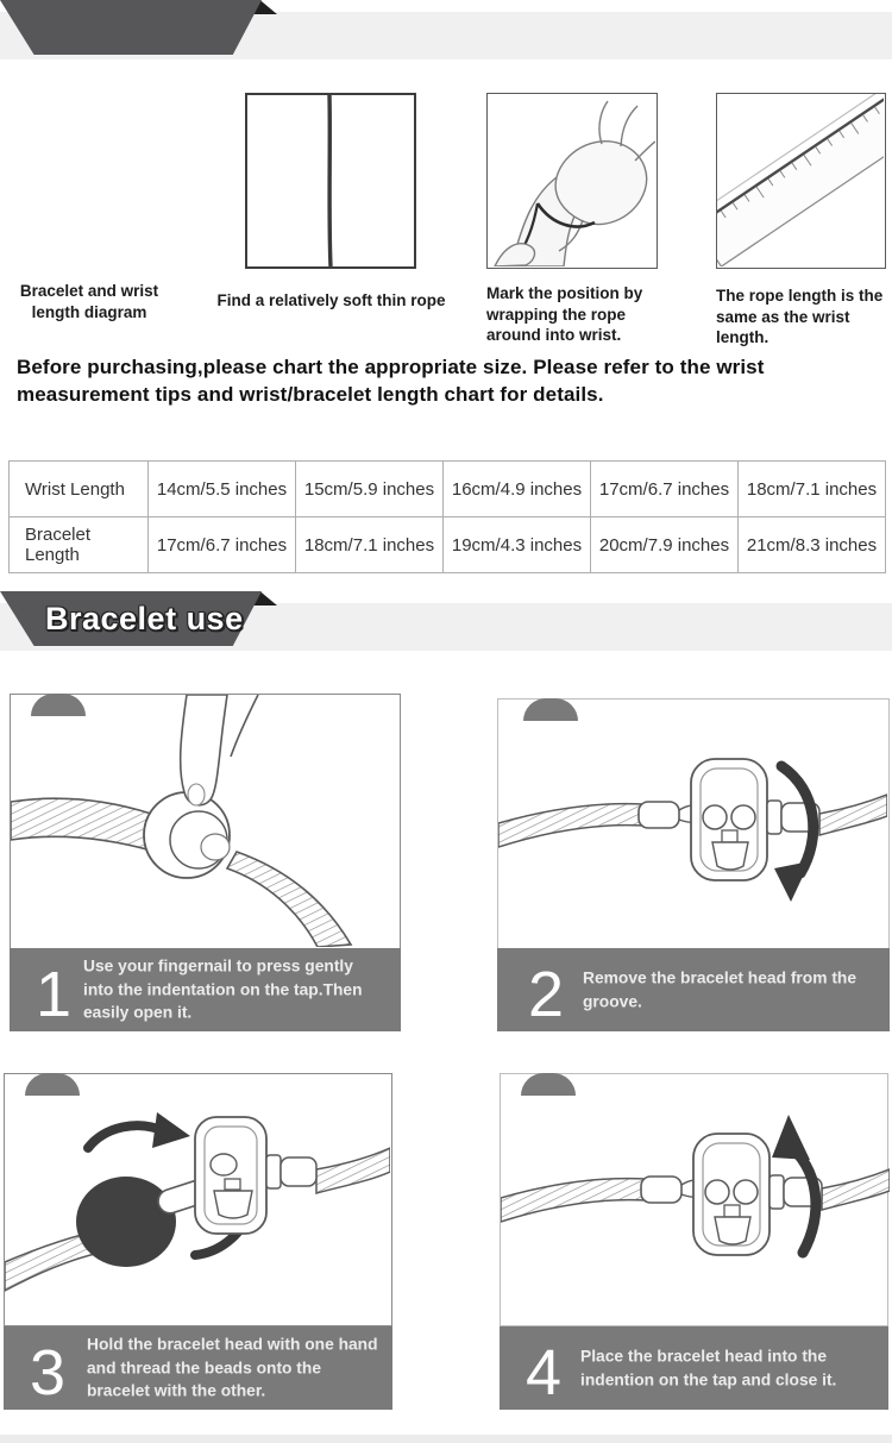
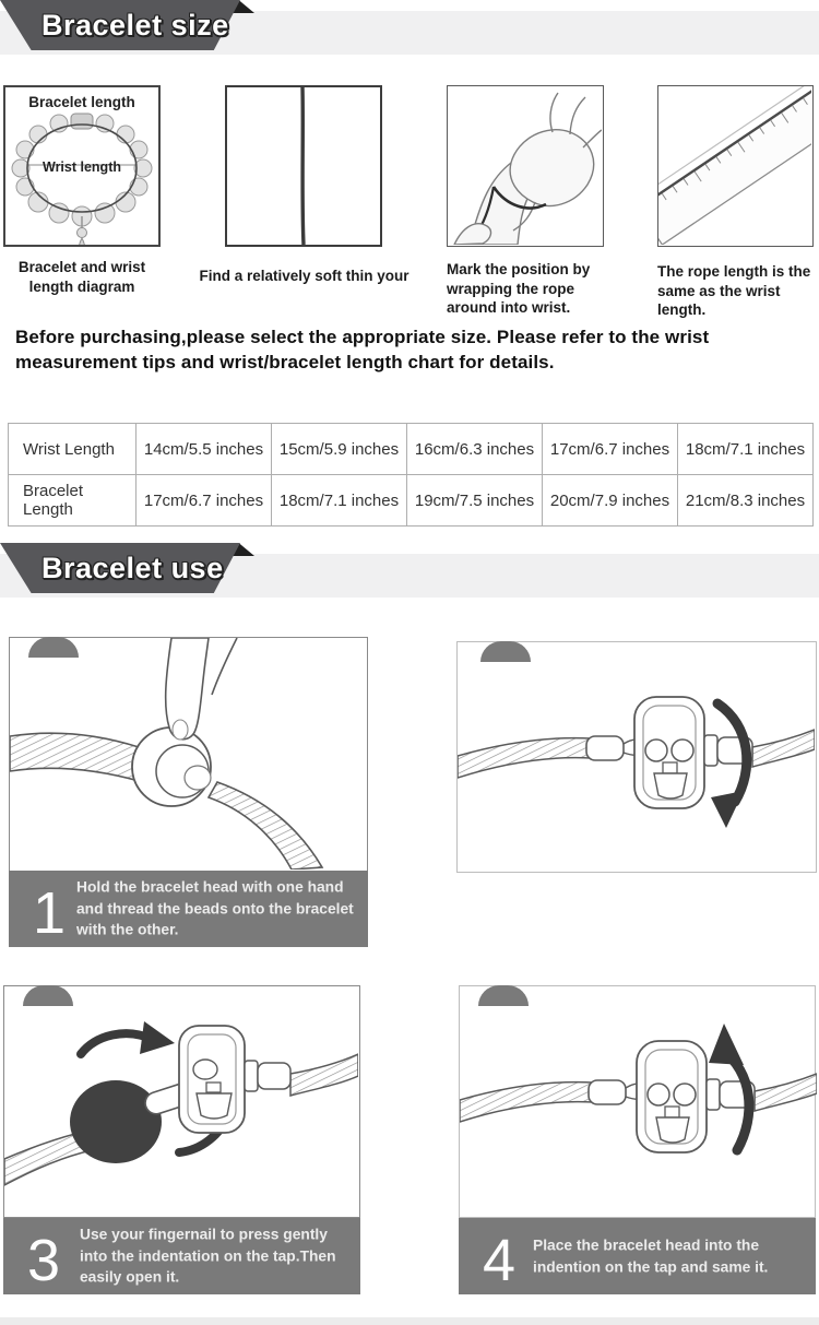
+ Bracelet size
+ Bracelet length
+ Wrist length
  Bracelet and wrist length diagram
- Find a relatively soft thin rope
+ Find a relatively soft thin your
  Mark the position by wrapping the rope around into wrist.
  The rope length is the same as the wrist length.
- Before purchasing,please chart the appropriate size. Please refer to the wrist measurement tips and wrist/bracelet length chart for details.
+ Before purchasing,please select the appropriate size. Please refer to the wrist measurement tips and wrist/bracelet length chart for details.
- Wrist Length	14cm/5.5 inches	15cm/5.9 inches	16cm/4.9 inches	17cm/6.7 inches	18cm/7.1 inches
+ Wrist Length	14cm/5.5 inches	15cm/5.9 inches	16cm/6.3 inches	17cm/6.7 inches	18cm/7.1 inches
- Bracelet Length	17cm/6.7 inches	18cm/7.1 inches	19cm/4.3 inches	20cm/7.9 inches	21cm/8.3 inches
+ Bracelet Length	17cm/6.7 inches	18cm/7.1 inches	19cm/7.5 inches	20cm/7.9 inches	21cm/8.3 inches
  Bracelet use
  1
- Use your fingernail to press gently into the indentation on the tap.Then easily open it.
+ Hold the bracelet head with one hand and thread the beads onto the bracelet with the other.
- 2
- Remove the bracelet head from the groove.
  3
- Hold the bracelet head with one hand and thread the beads onto the bracelet with the other.
+ Use your fingernail to press gently into the indentation on the tap.Then easily open it.
  4
- Place the bracelet head into the indention on the tap and close it.
+ Place the bracelet head into the indention on the tap and same it.
